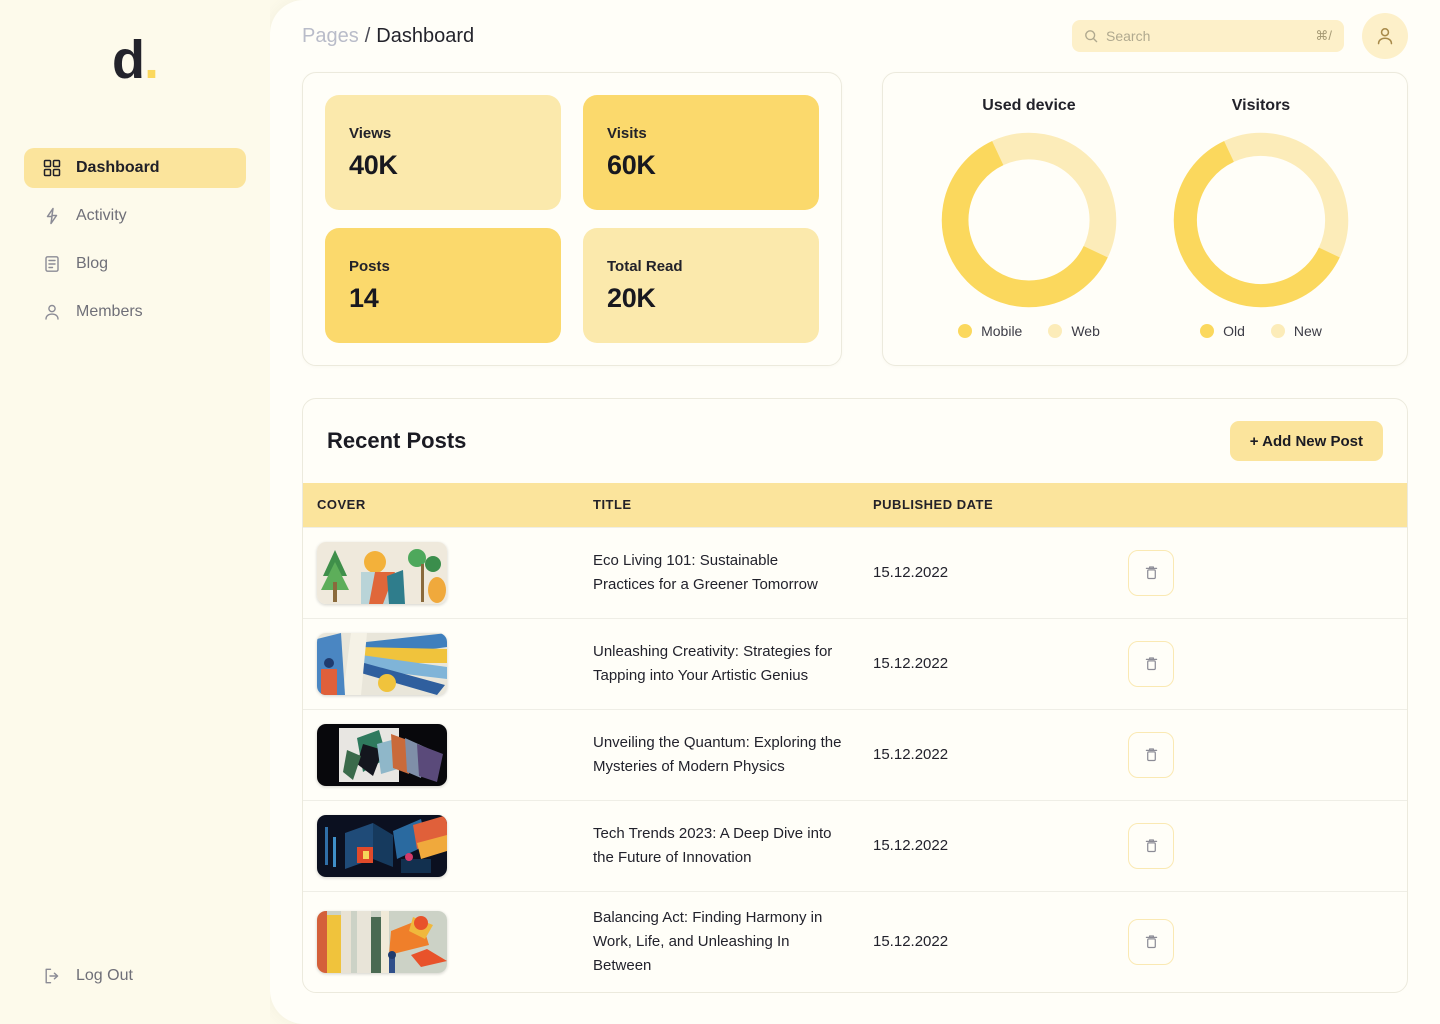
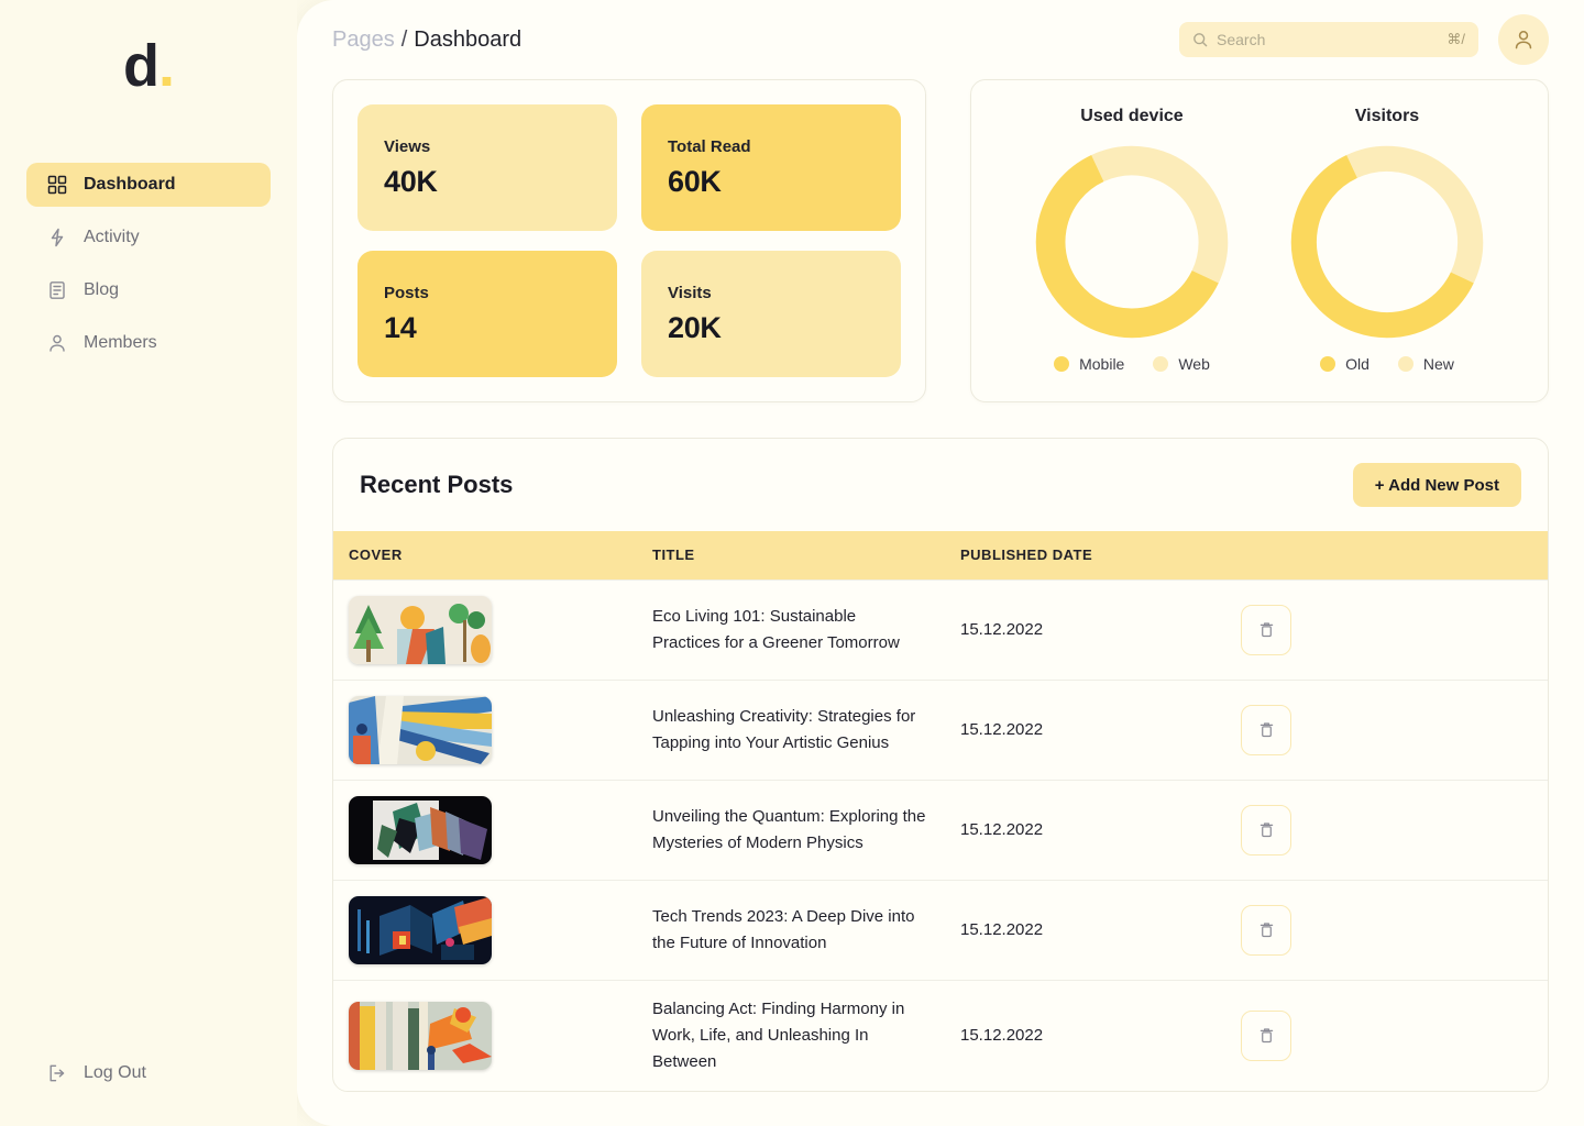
  d.
  Dashboard
  Activity
  Blog
  Members
  Log Out
  Pages
  /
  Dashboard
  Search
  ⌘/
  Views
  40K
- Visits
+ Total Read
  60K
  Posts
  14
- Total Read
+ Visits
  20K
  Used device
  Mobile
  Web
  Visitors
  Old
  New
  Recent Posts
  + Add New Post
  COVER	TITLE	PUBLISHED DATE
  	Eco Living 101: Sustainable Practices for a Greener Tomorrow	15.12.2022
  	Unleashing Creativity: Strategies for Tapping into Your Artistic Genius	15.12.2022
  	Unveiling the Quantum: Exploring the Mysteries of Modern Physics	15.12.2022
  	Tech Trends 2023: A Deep Dive into the Future of Innovation	15.12.2022
  	Balancing Act: Finding Harmony in Work, Life, and Unleashing In Between	15.12.2022
